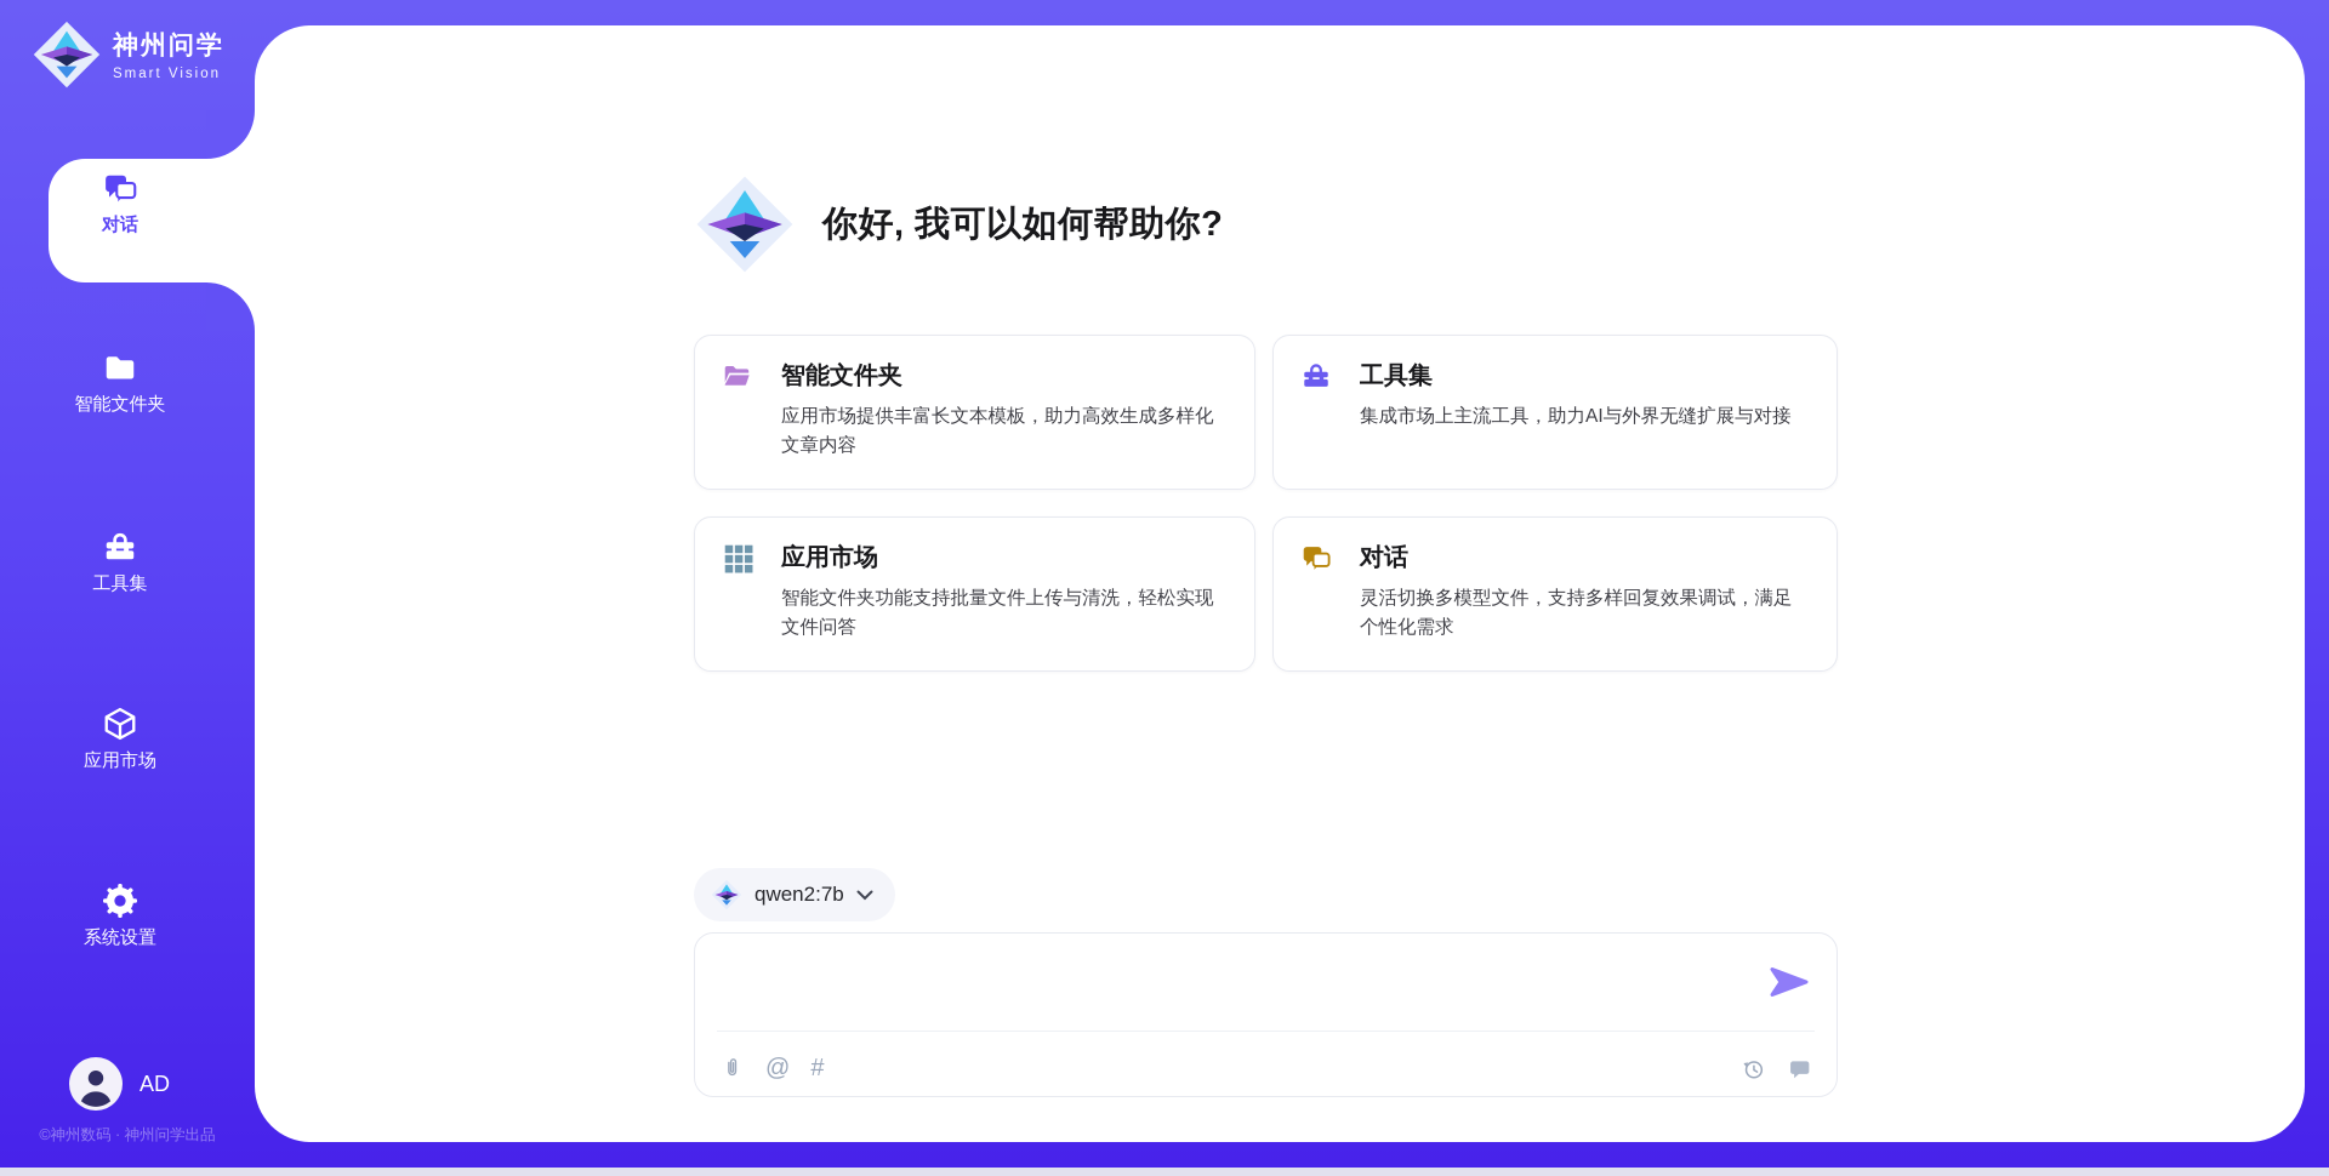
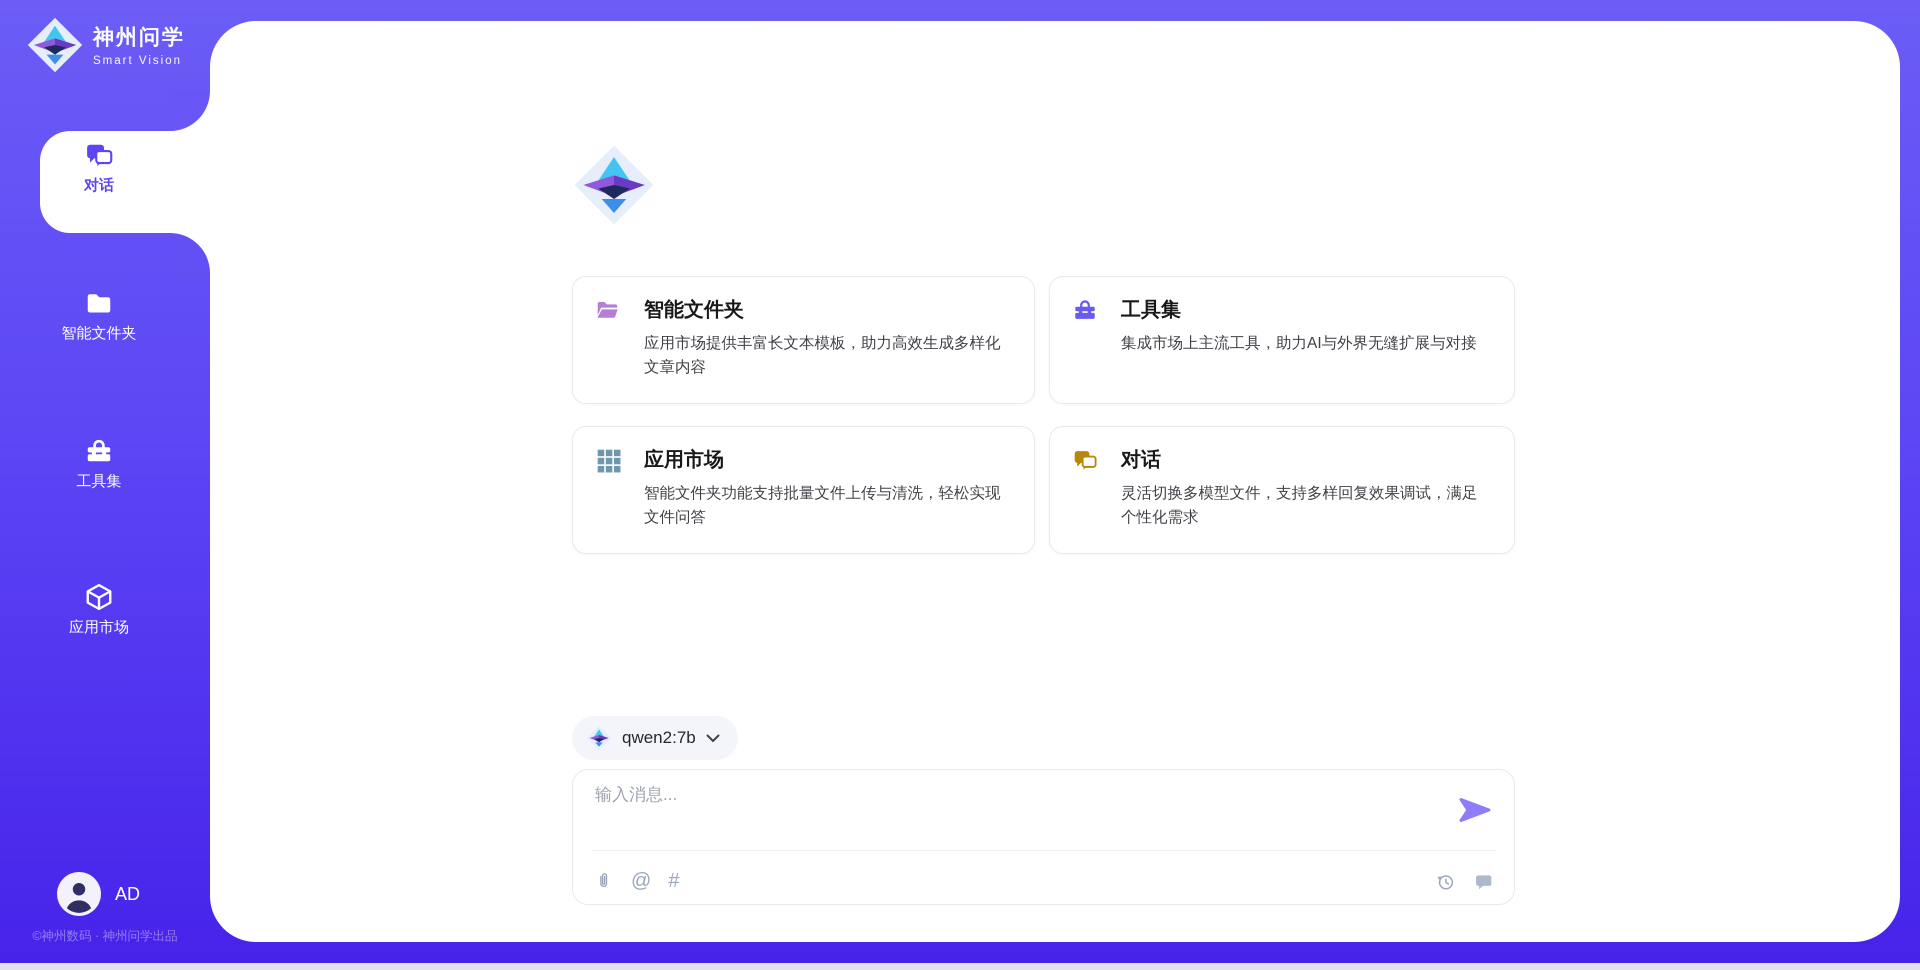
  神州问学
  Smart Vision
  对话
  智能文件夹
  工具集
  应用市场
- 系统设置
  AD
  ©神州数码 · 神州问学出品
- 你好, 我可以如何帮助你?
  智能文件夹
  应用市场提供丰富长文本模板，助力高效生成多样化文章内容
  工具集
  集成市场上主流工具，助力AI与外界无缝扩展与对接
  应用市场
  智能文件夹功能支持批量文件上传与清洗，轻松实现文件问答
  对话
  灵活切换多模型文件，支持多样回复效果调试，满足个性化需求
  qwen2:7b
+ 输入消息...
  @
  #
